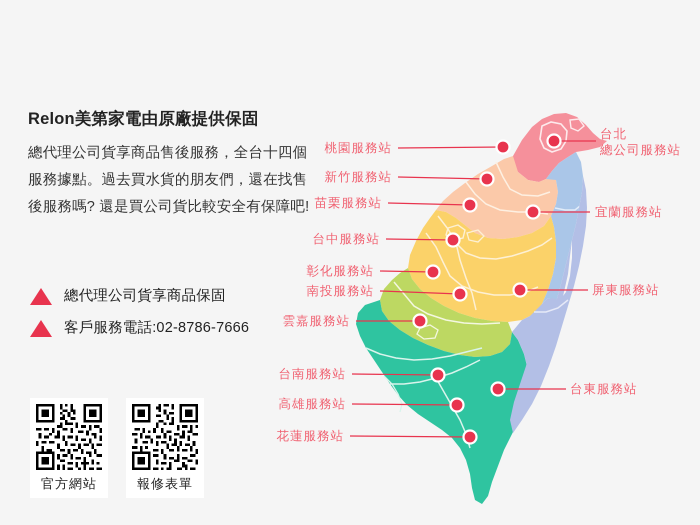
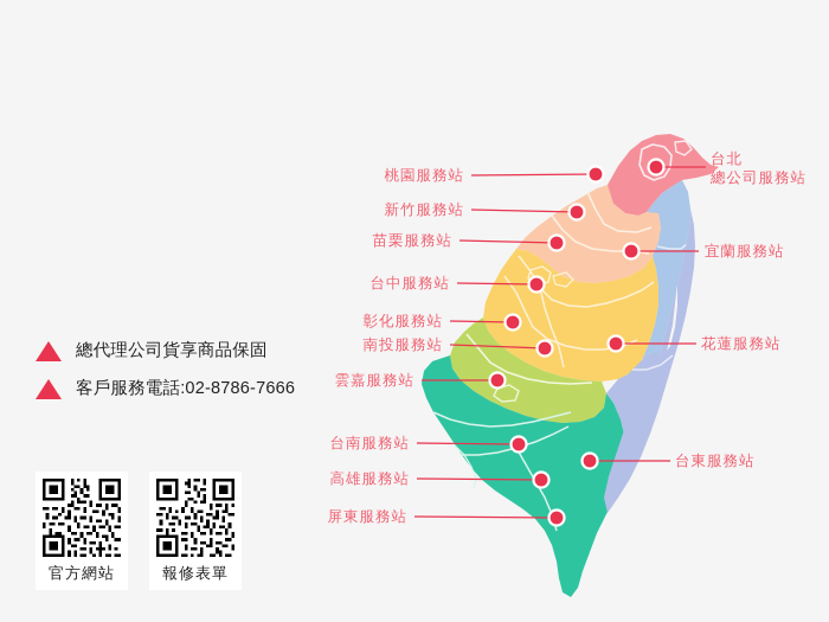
- Relon美第家電由原廠提供保固
- 總代理公司貨享商品售後服務，全台十四個服務據點。過去買水貨的朋友們，還在找售後服務嗎? 還是買公司貨比較安全有保障吧!
  總代理公司貨享商品保固
  客戶服務電話:02-8786-7666
  官方網站
  報修表單
  桃園服務站
  新竹服務站
  苗栗服務站
  台中服務站
  彰化服務站
  南投服務站
  雲嘉服務站
  台南服務站
  高雄服務站
- 花蓮服務站
+ 屏東服務站
  台北
  總公司服務站
  宜蘭服務站
- 屏東服務站
+ 花蓮服務站
  台東服務站
